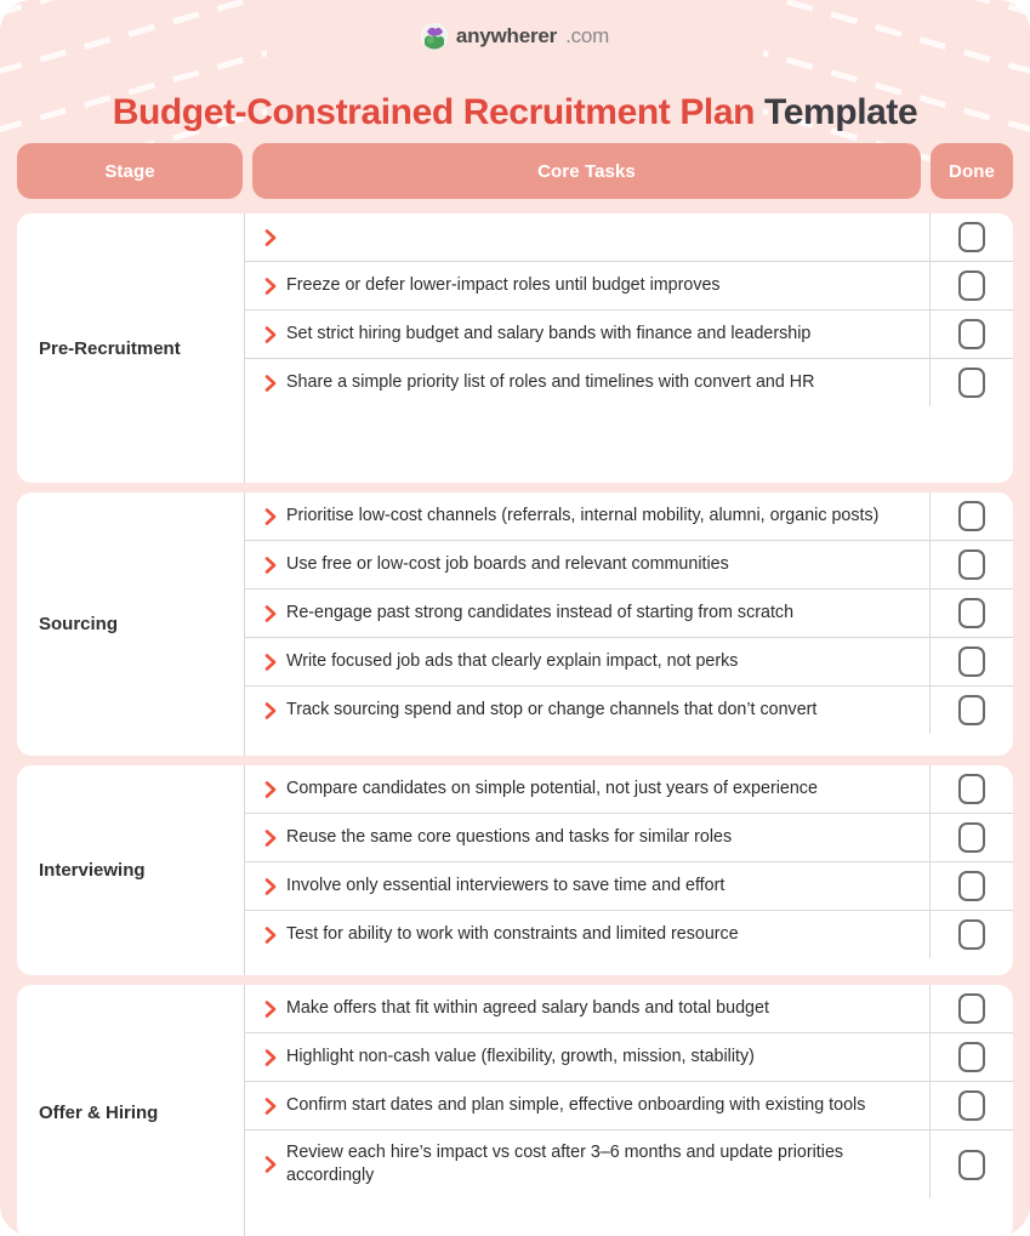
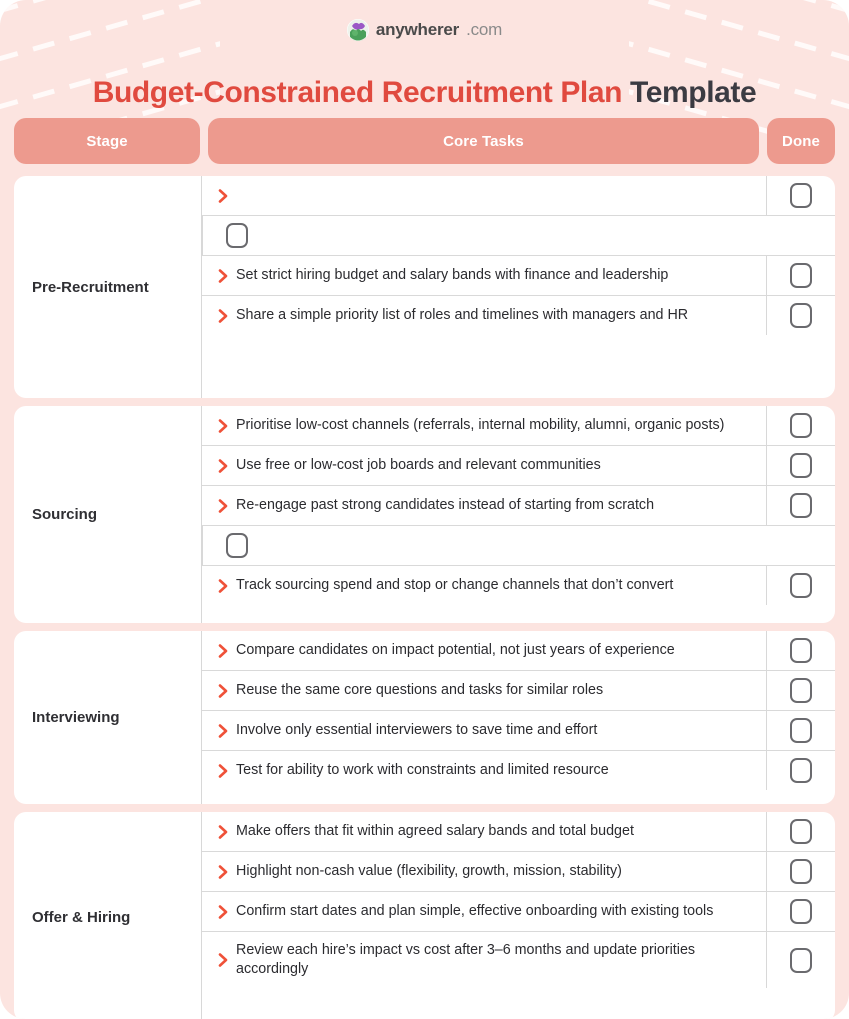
  anywherer
  .com
  Budget-Constrained Recruitment Plan Template
  Stage
  Core Tasks
  Done
  Pre-Recruitment
- Freeze or defer lower-impact roles until budget improves
  Set strict hiring budget and salary bands with finance and leadership
- Share a simple priority list of roles and timelines with convert and HR
+ Share a simple priority list of roles and timelines with managers and HR
  Sourcing
  Prioritise low-cost channels (referrals, internal mobility, alumni, organic posts)
  Use free or low-cost job boards and relevant communities
  Re-engage past strong candidates instead of starting from scratch
- Write focused job ads that clearly explain impact, not perks
  Track sourcing spend and stop or change channels that don’t convert
  Interviewing
- Compare candidates on simple potential, not just years of experience
+ Compare candidates on impact potential, not just years of experience
  Reuse the same core questions and tasks for similar roles
  Involve only essential interviewers to save time and effort
  Test for ability to work with constraints and limited resource
  Offer & Hiring
  Make offers that fit within agreed salary bands and total budget
  Highlight non-cash value (flexibility, growth, mission, stability)
  Confirm start dates and plan simple, effective onboarding with existing tools
  Review each hire’s impact vs cost after 3–6 months and update priorities accordingly
